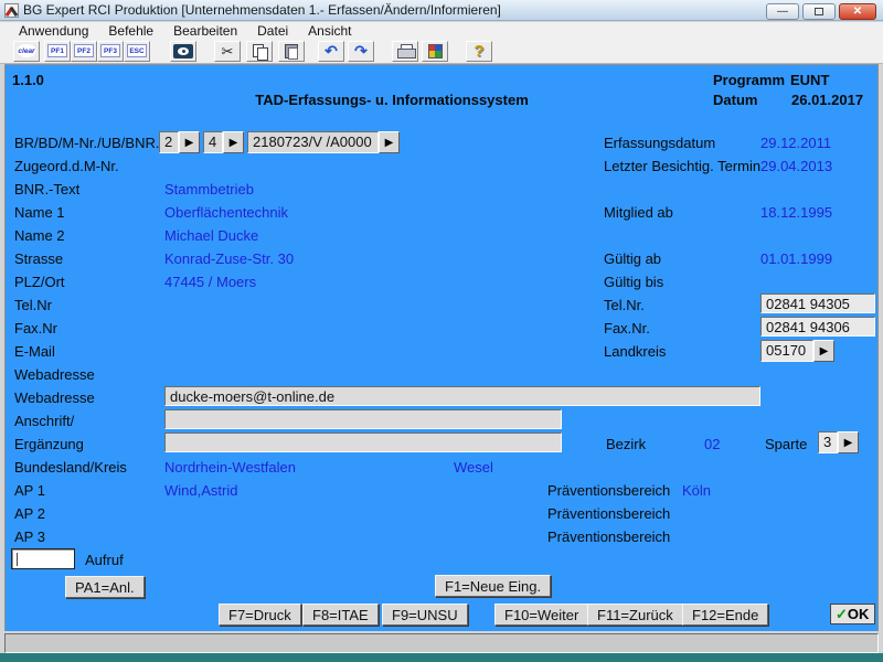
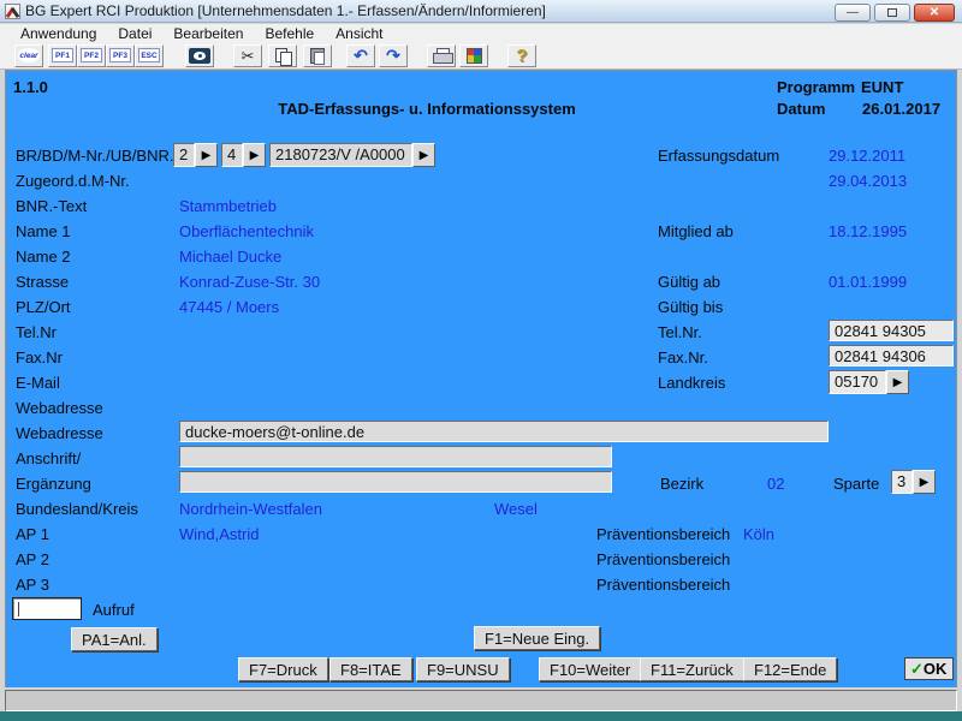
  BG Expert RCI Produktion [Unternehmensdaten 1.- Erfassen/Ändern/Informieren]
  —
  ✕
  Anwendung
- Befehle
+ Datei
  Bearbeiten
- Datei
+ Befehle
  Ansicht
  ✂
  ↶
  ↷
  ?
  1.1.0
  TAD-Erfassungs- u. Informationssystem
  Programm
  EUNT
  Datum
  26.01.2017
  BR/BD/M-Nr./UB/BNR.
  2
  ▶
  4
  ▶
  2180723/V /A0000
  ▶
  Erfassungsdatum
  29.12.2011
  Zugeord.d.M-Nr.
- Letzter Besichtig. Termin
  29.04.2013
  BNR.-Text
  Stammbetrieb
  Name 1
  Oberflächentechnik
  Mitglied ab
  18.12.1995
  Name 2
  Michael Ducke
  Strasse
  Konrad-Zuse-Str. 30
  Gültig ab
  01.01.1999
  PLZ/Ort
  47445 / Moers
  Gültig bis
  Tel.Nr
  Tel.Nr.
  02841 94305
  Fax.Nr
  Fax.Nr.
  02841 94306
  E-Mail
  Landkreis
  05170
  ▶
  Webadresse
  Webadresse
  ducke-moers@t-online.de
  Anschrift/
  Ergänzung
  Bezirk
  02
  Sparte
  3
  ▶
  Bundesland/Kreis
  Nordrhein-Westfalen
  Wesel
  AP 1
  Wind,Astrid
  Präventionsbereich
  Köln
  AP 2
  Präventionsbereich
  AP 3
  Präventionsbereich
  Aufruf
  PA1=Anl.
  F1=Neue Eing.
  F7=Druck
  F8=ITAE
  F9=UNSU
  F10=Weiter
  F11=Zurück
  F12=Ende
  ✓OK
